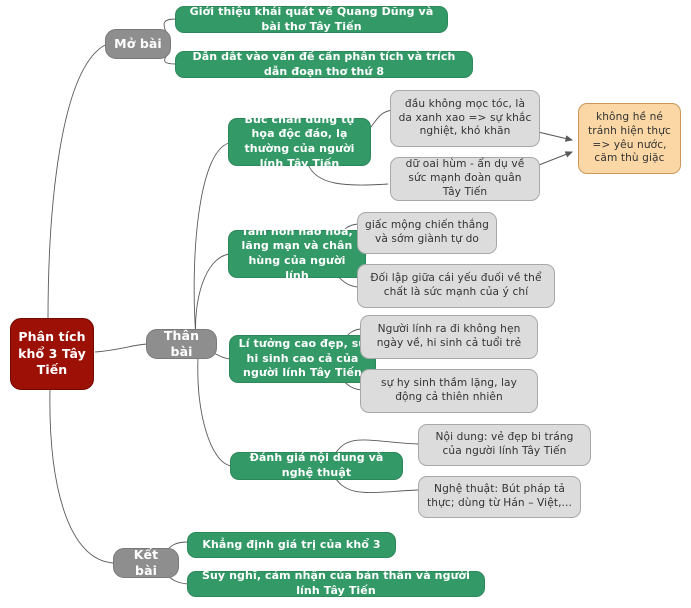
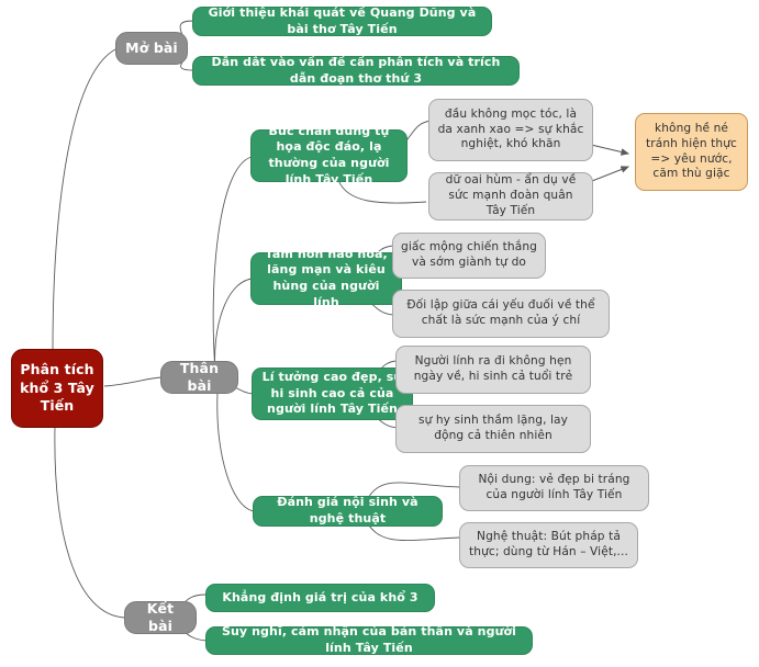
  Phân tích khổ 3 Tây Tiến
  Mở bài
  Thân bài
  Kết bài
  Giới thiệu khái quát về Quang Dũng và bài thơ Tây Tiến
- Dẫn dắt vào vấn đề cần phân tích và trích dẫn đoạn thơ thứ 8
+ Dẫn dắt vào vấn đề cần phân tích và trích dẫn đoạn thơ thứ 3
  Bức chân dung tự họa độc đáo, lạ thường của người lính Tây Tiến
  đầu không mọc tóc, là da xanh xao => sự khắc nghiệt, khó khăn
  dữ oai hùm - ẩn dụ về sức mạnh đoàn quân Tây Tiến
  không hề né tránh hiện thực => yêu nước, căm thù giặc
- Tâm hồn hào hoa, lãng mạn và chân hùng của người lính
+ Tâm hồn hào hoa, lãng mạn và kiêu hùng của người lính
  giấc mộng chiến thắng và sớm giành tự do
  Đối lập giữa cái yếu đuối về thể chất là sức mạnh của ý chí
  Lí tưởng cao đẹp, s hi sinh cao cả của người lính Tây Tiến
  Người lính ra đi không hẹn ngày về, hi sinh cả tuổi trẻ
  sự hy sinh thầm lặng, lay động cả thiên nhiên
- Đánh giá nội dung và nghệ thuật
+ Đánh giá nội sinh và nghệ thuật
  Nội dung: vẻ đẹp bi tráng của người lính Tây Tiến
  Nghệ thuật: Bút pháp tả thực; dùng từ Hán – Việt,...
  Khẳng định giá trị của khổ 3
  Suy nghĩ, cảm nhận của bản thân và người lính Tây Tiến
